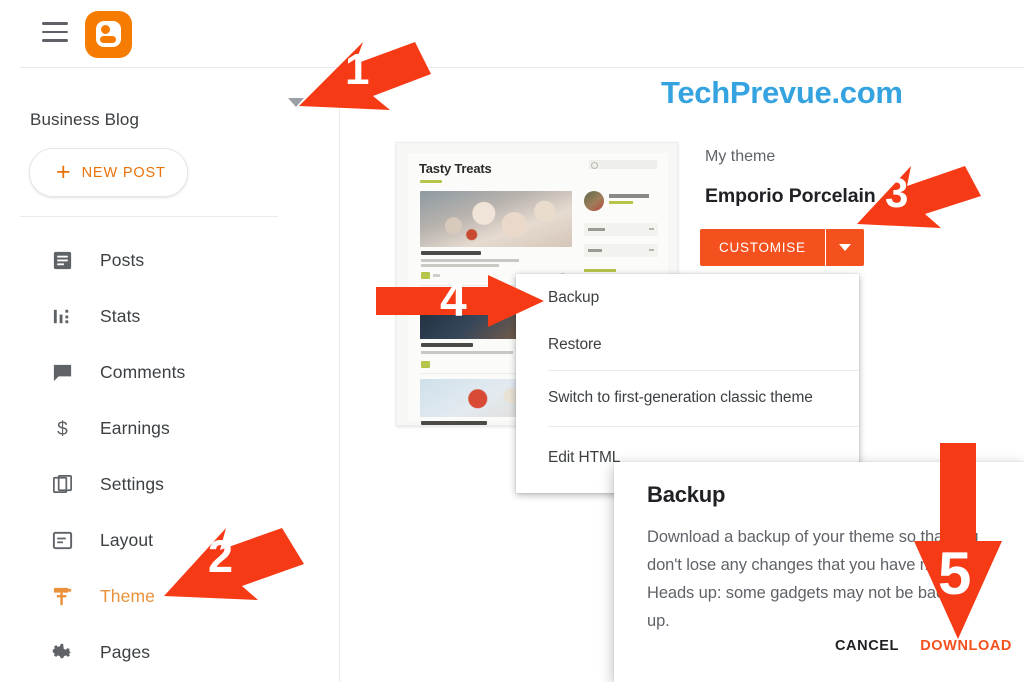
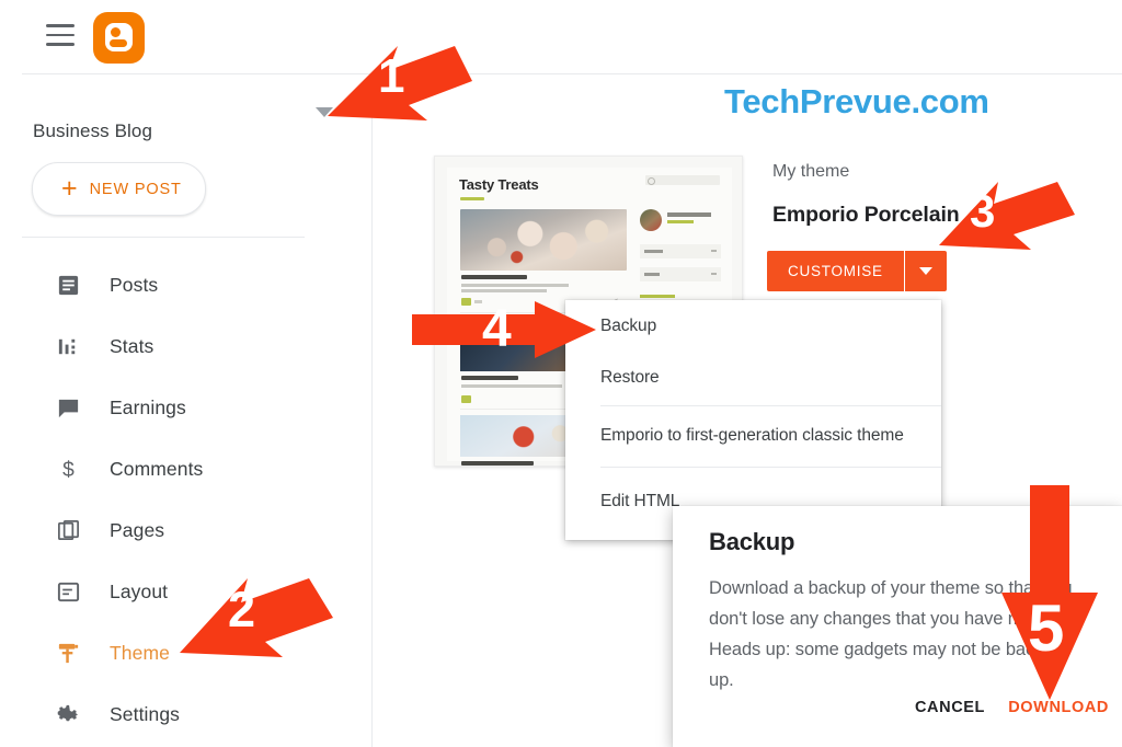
  Business Blog
  +
  NEW POST
  Posts
  Stats
- Comments
+ Earnings
  $
- Earnings
+ Comments
- Settings
+ Pages
  Layout
  Theme
- Pages
+ Settings
  TechPrevue.com
  Tasty Treats
  My theme
  Emporio Porcelain
  CUSTOMISE
  Backup
  Restore
- Switch to first-generation classic theme
+ Emporio to first-generation classic theme
  Edit HTML
  Backup
  Download a backup of your theme so tha don't lose any changes that you have Heads up: some gadgets may not be ba up.
  CANCEL
  DOWNLOAD
  1
  2
  3
  4
  5
